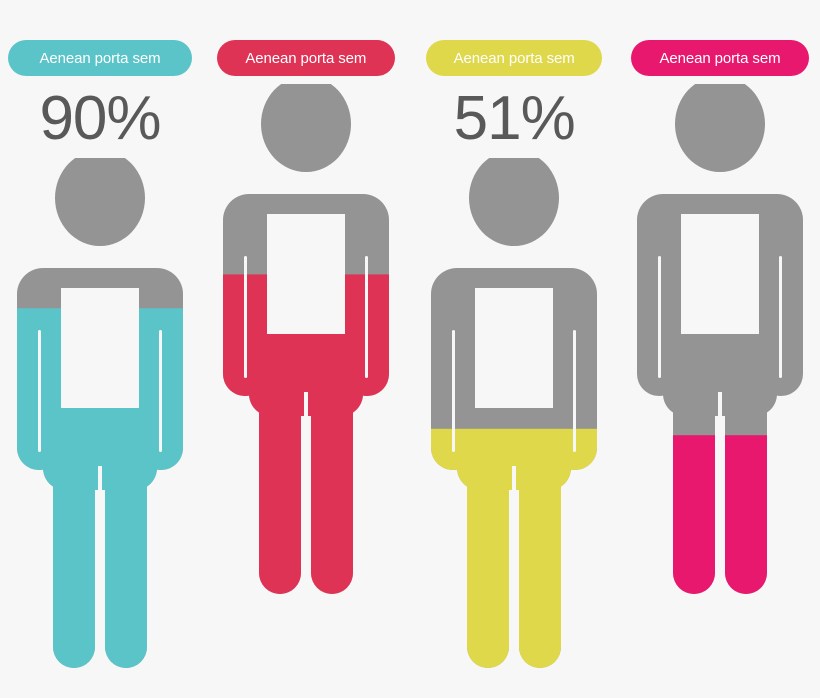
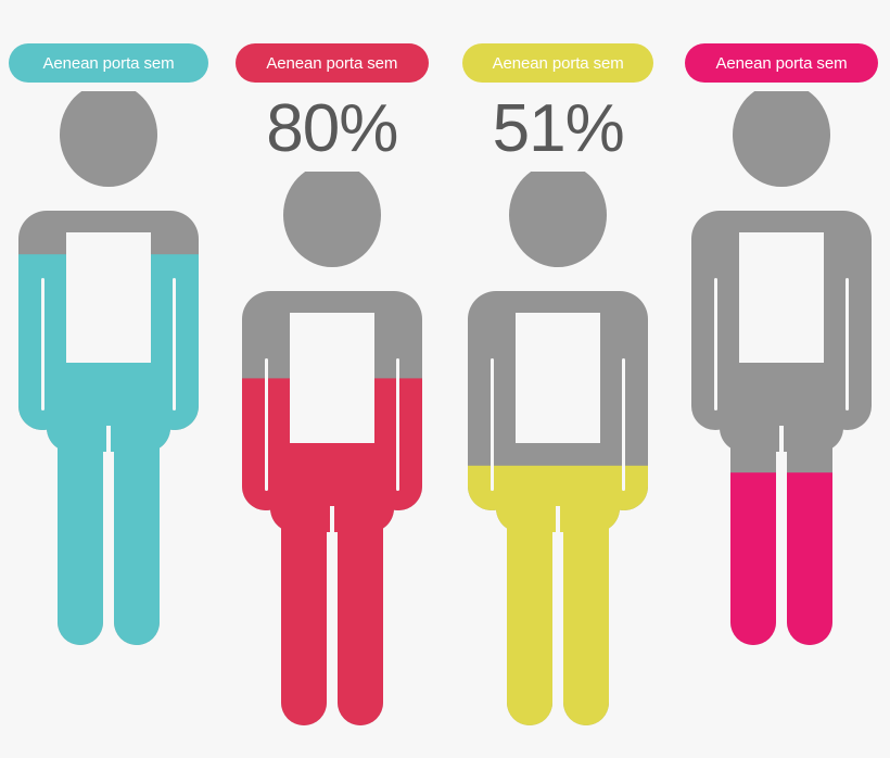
  Aenean porta sem
- 90%
  Aenean porta sem
+ 80%
  Aenean porta sem
  51%
  Aenean porta sem
